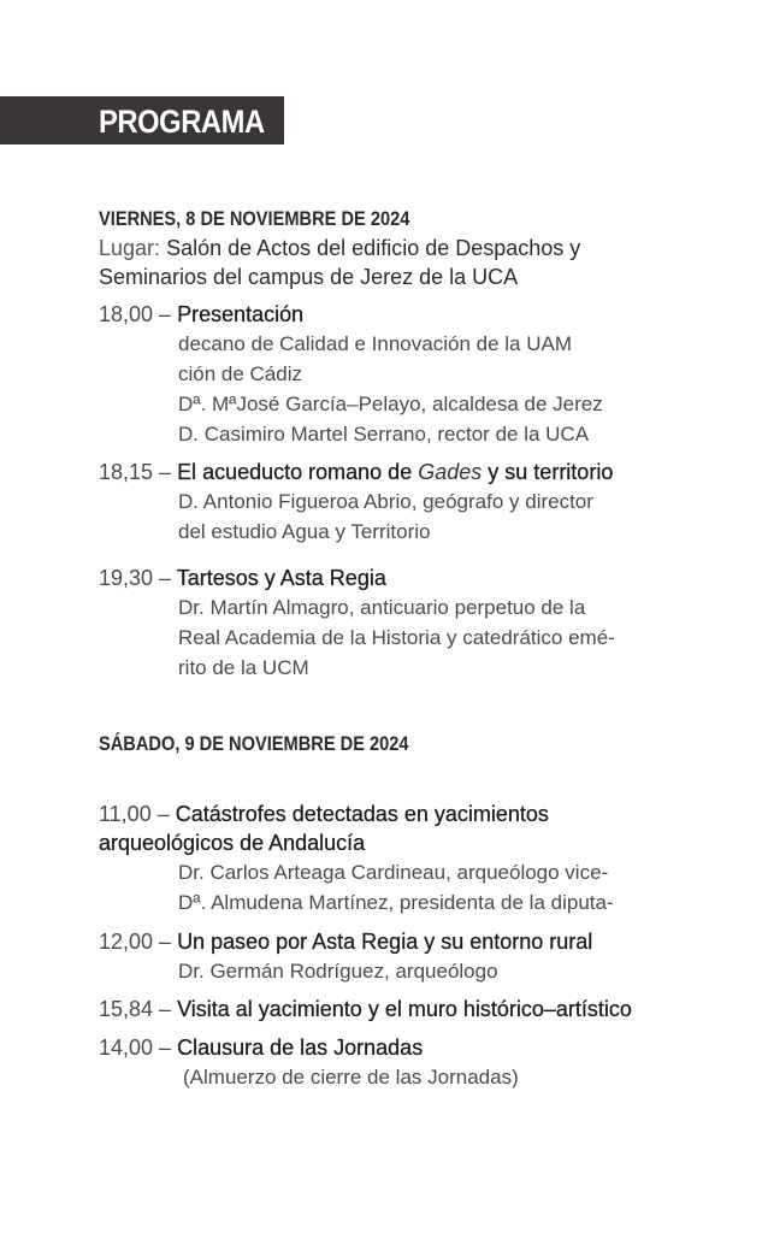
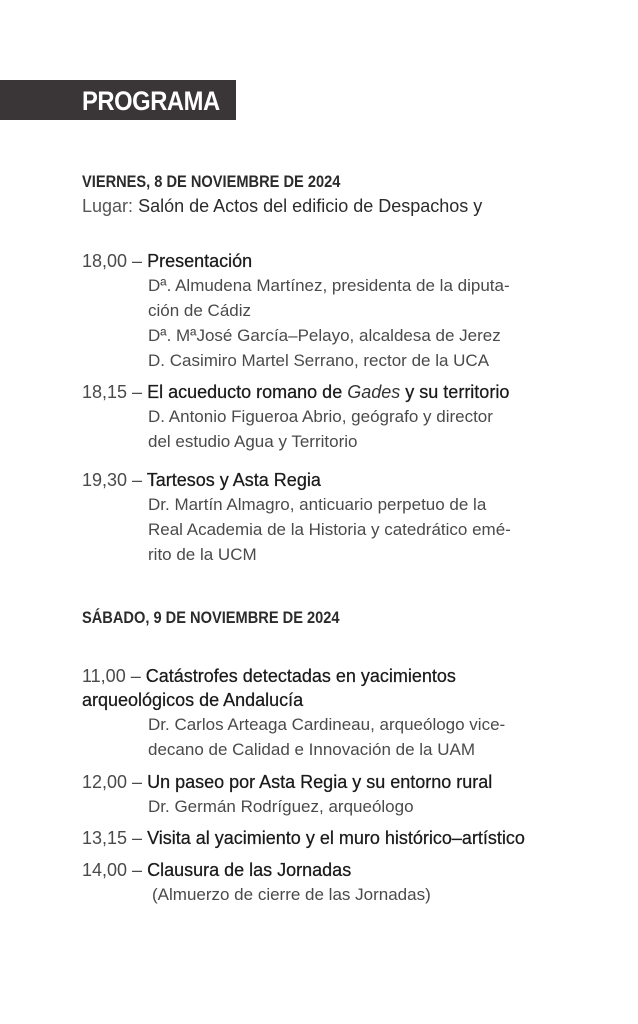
  PROGRAMA
  VIERNES, 8 DE NOVIEMBRE DE 2024
  Lugar: Salón de Actos del edificio de Despachos y
- Seminarios del campus de Jerez de la UCA
  18,00 – Presentación
- decano de Calidad e Innovación de la UAM
+ Dª. Almudena Martínez, presidenta de la diputa-
  ción de Cádiz
  Dª. MªJosé García–Pelayo, alcaldesa de Jerez
  D. Casimiro Martel Serrano, rector de la UCA
  18,15 – El acueducto romano de Gades y su territorio
  D. Antonio Figueroa Abrio, geógrafo y director
  del estudio Agua y Territorio
  19,30 – Tartesos y Asta Regia
  Dr. Martín Almagro, anticuario perpetuo de la
  Real Academia de la Historia y catedrático emé-
  rito de la UCM
  SÁBADO, 9 DE NOVIEMBRE DE 2024
  11,00 – Catástrofes detectadas en yacimientos
  arqueológicos de Andalucía
  Dr. Carlos Arteaga Cardineau, arqueólogo vice-
- Dª. Almudena Martínez, presidenta de la diputa-
+ decano de Calidad e Innovación de la UAM
  12,00 – Un paseo por Asta Regia y su entorno rural
  Dr. Germán Rodríguez, arqueólogo
- 15,84 – Visita al yacimiento y el muro histórico–artístico
+ 13,15 – Visita al yacimiento y el muro histórico–artístico
  14,00 – Clausura de las Jornadas
  (Almuerzo de cierre de las Jornadas)
